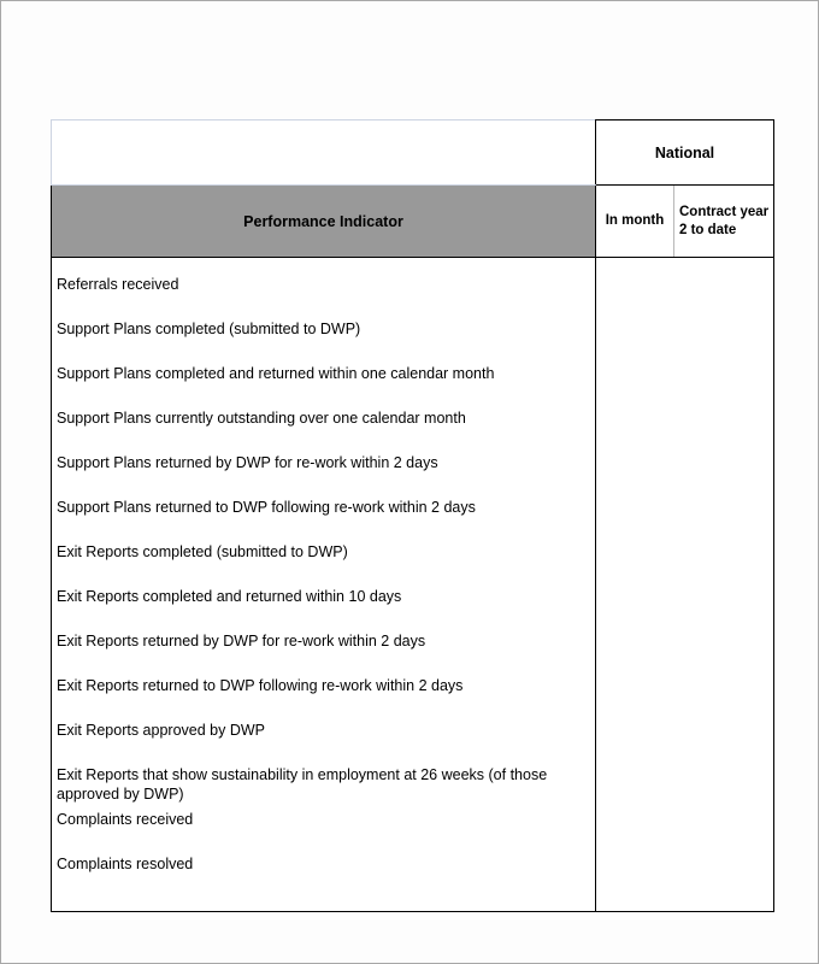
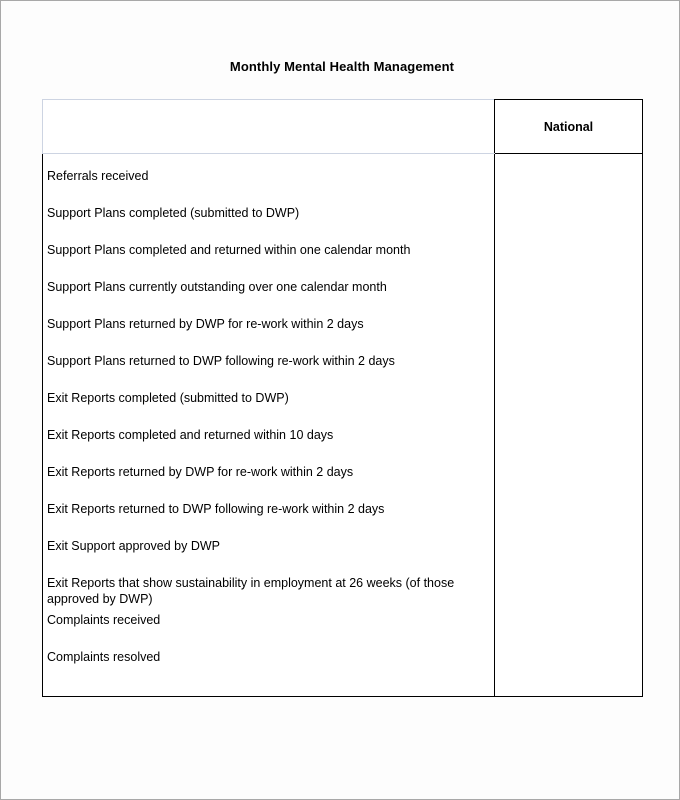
+ Monthly Mental Health Management
  	National
- Performance Indicator	In month	Contract year 2 to date
- Referrals received Support Plans completed (submitted to DWP) Support Plans completed and returned within one calendar month Support Plans currently outstanding over one calendar month Support Plans returned by DWP for re-work within 2 days Support Plans returned to DWP following re-work within 2 days Exit Reports completed (submitted to DWP) Exit Reports completed and returned within 10 days Exit Reports returned by DWP for re-work within 2 days Exit Reports returned to DWP following re-work within 2 days Exit Reports approved by DWP Exit Reports that show sustainability in employment at 26 weeks (of those approved by DWP) Complaints received Complaints resolved
+ Referrals received Support Plans completed (submitted to DWP) Support Plans completed and returned within one calendar month Support Plans currently outstanding over one calendar month Support Plans returned by DWP for re-work within 2 days Support Plans returned to DWP following re-work within 2 days Exit Reports completed (submitted to DWP) Exit Reports completed and returned within 10 days Exit Reports returned by DWP for re-work within 2 days Exit Reports returned to DWP following re-work within 2 days Exit Support approved by DWP Exit Reports that show sustainability in employment at 26 weeks (of those approved by DWP) Complaints received Complaints resolved
